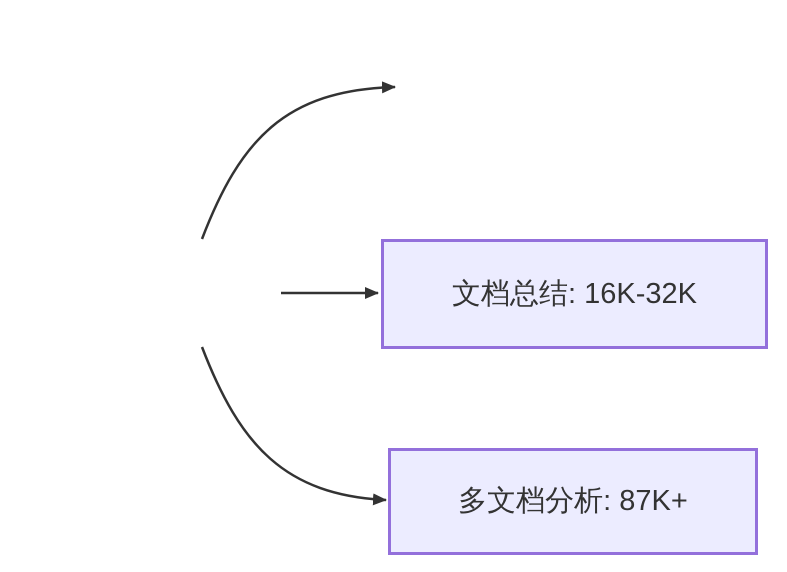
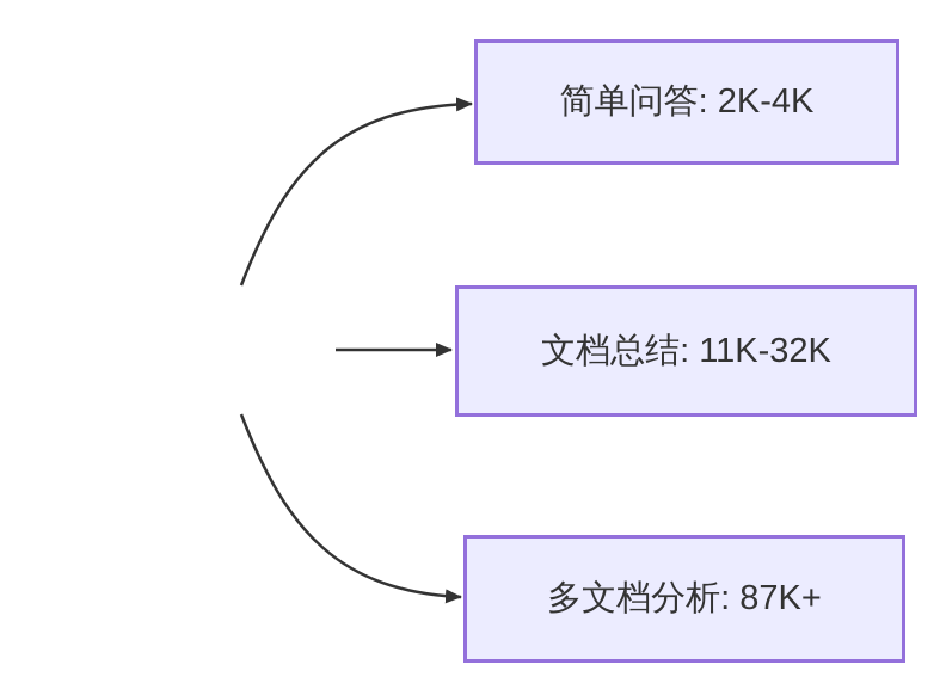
+ 简单问答: 2K-4K
- 文档总结: 16K-32K
+ 文档总结: 11K-32K
  多文档分析: 87K+
